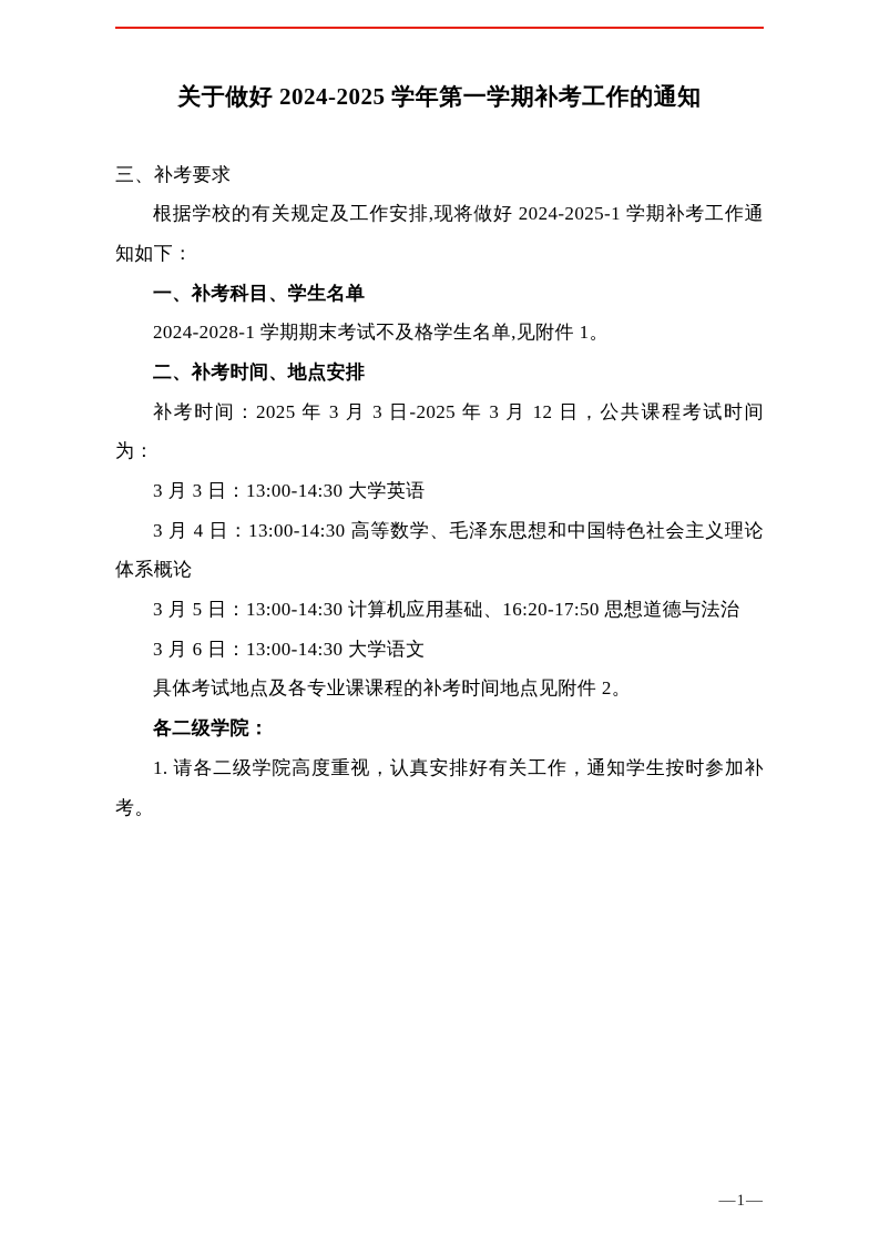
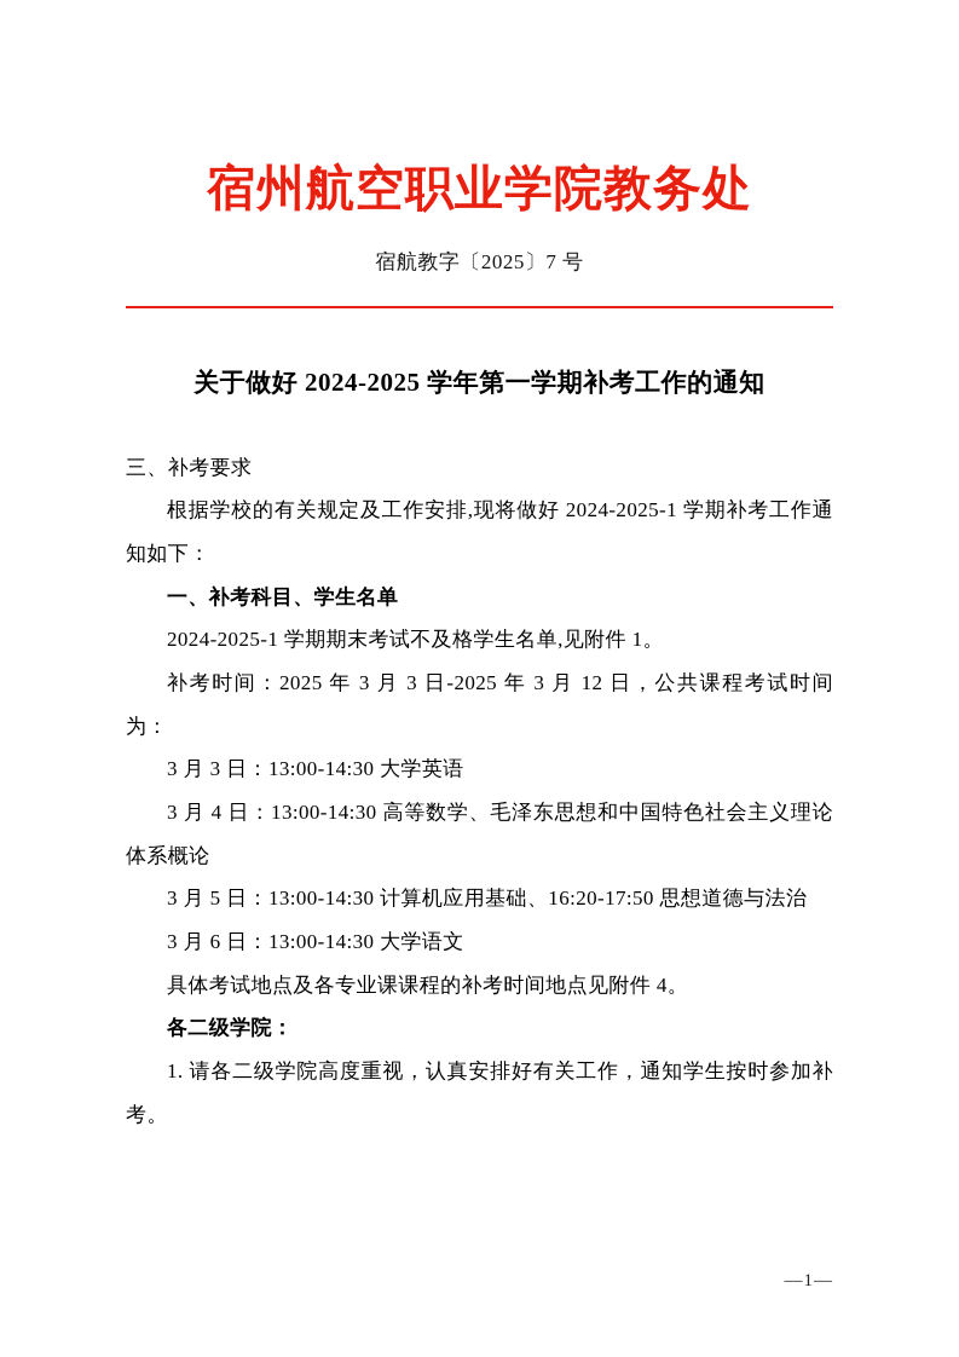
+ 宿州航空职业学院教务处
+ 宿航教字〔2025〕7 号
  关于做好 2024-2025 学年第一学期补考工作的通知
  三、补考要求
  根据学校的有关规定及工作安排,现将做好 2024-2025-1 学期补考工作通知如下：
  一、补考科目、学生名单
- 2024-2028-1 学期期末考试不及格学生名单,见附件 1。
+ 2024-2025-1 学期期末考试不及格学生名单,见附件 1。
- 二、补考时间、地点安排
  补考时间：2025 年 3 月 3 日-2025 年 3 月 12 日，公共课程考试时间为：
  3 月 3 日：13:00-14:30 大学英语
  3 月 4 日：13:00-14:30 高等数学、毛泽东思想和中国特色社会主义理论体系概论
  3 月 5 日：13:00-14:30 计算机应用基础、16:20-17:50 思想道德与法治
  3 月 6 日：13:00-14:30 大学语文
- 具体考试地点及各专业课课程的补考时间地点见附件 2。
+ 具体考试地点及各专业课课程的补考时间地点见附件 4。
  各二级学院：
  1. 请各二级学院高度重视，认真安排好有关工作，通知学生按时参加补考。
  —1—
